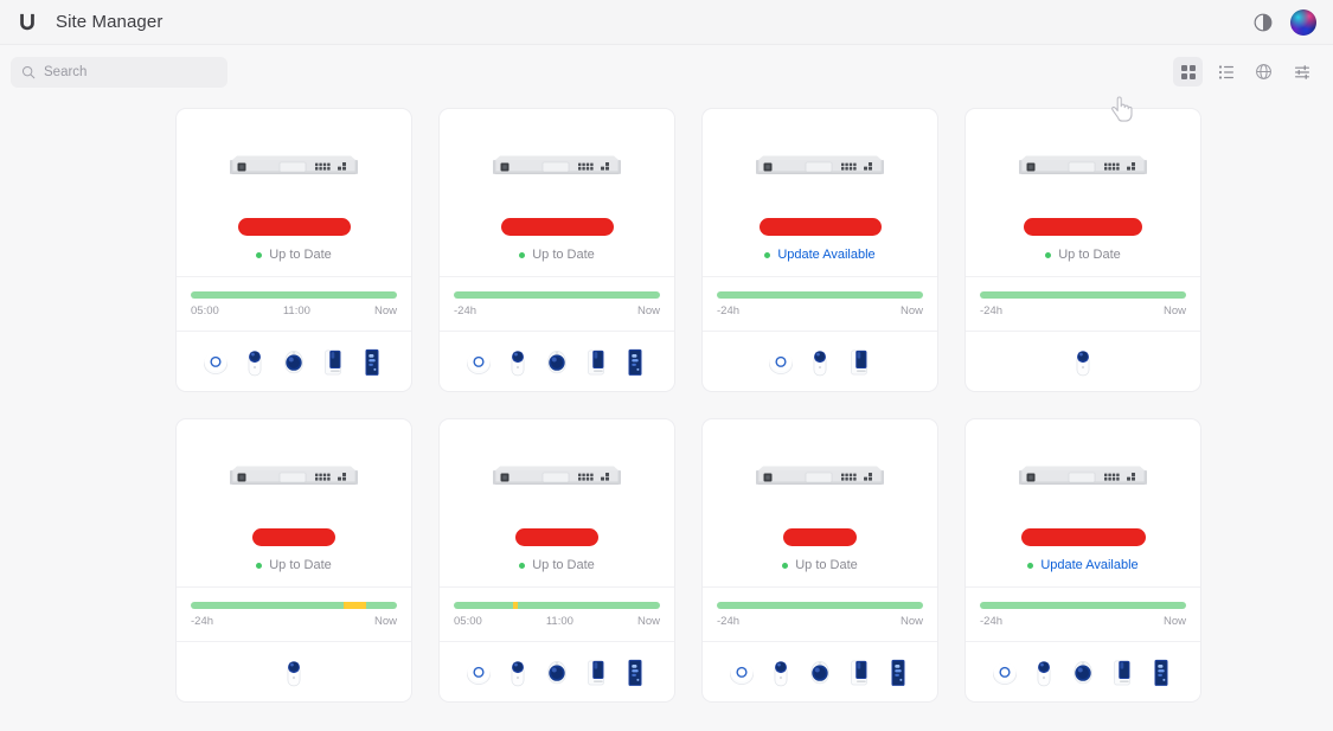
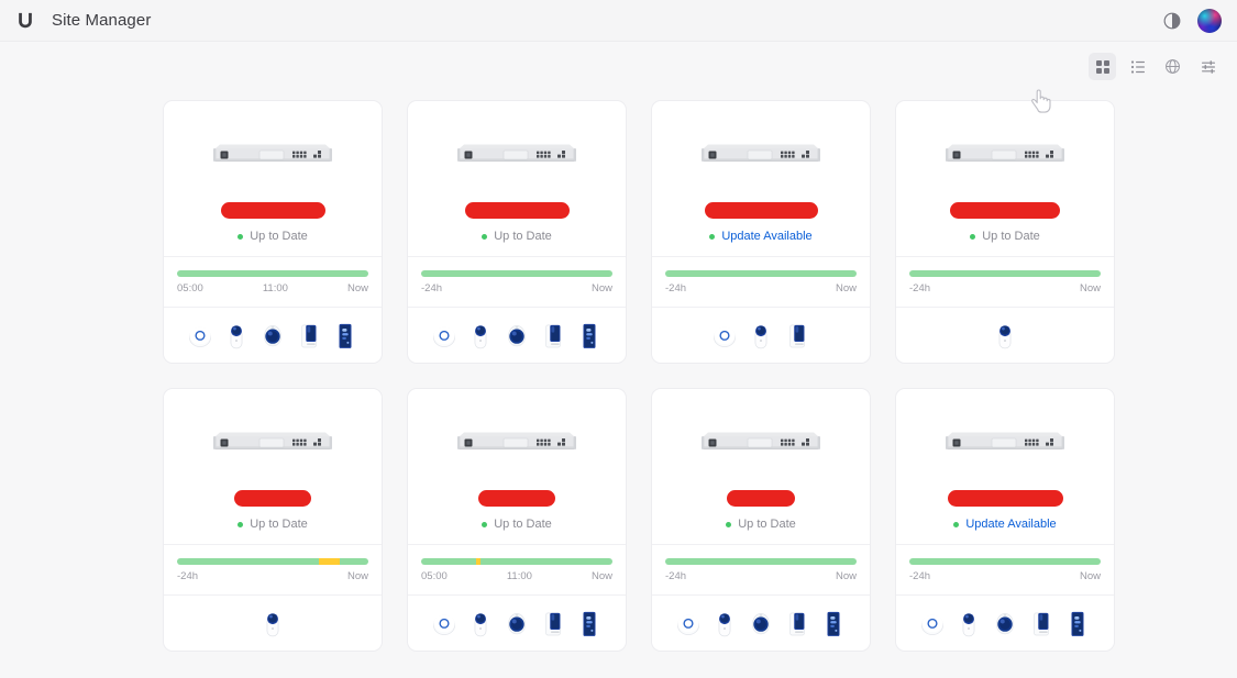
  Site Manager
- Search
  Up to Date
  05:00
  11:00
  Now
  Up to Date
  -24h
  Now
  Update Available
  -24h
  Now
  Up to Date
  -24h
  Now
  Up to Date
  -24h
  Now
  Up to Date
  05:00
  11:00
  Now
  Up to Date
  -24h
  Now
  Update Available
  -24h
  Now
